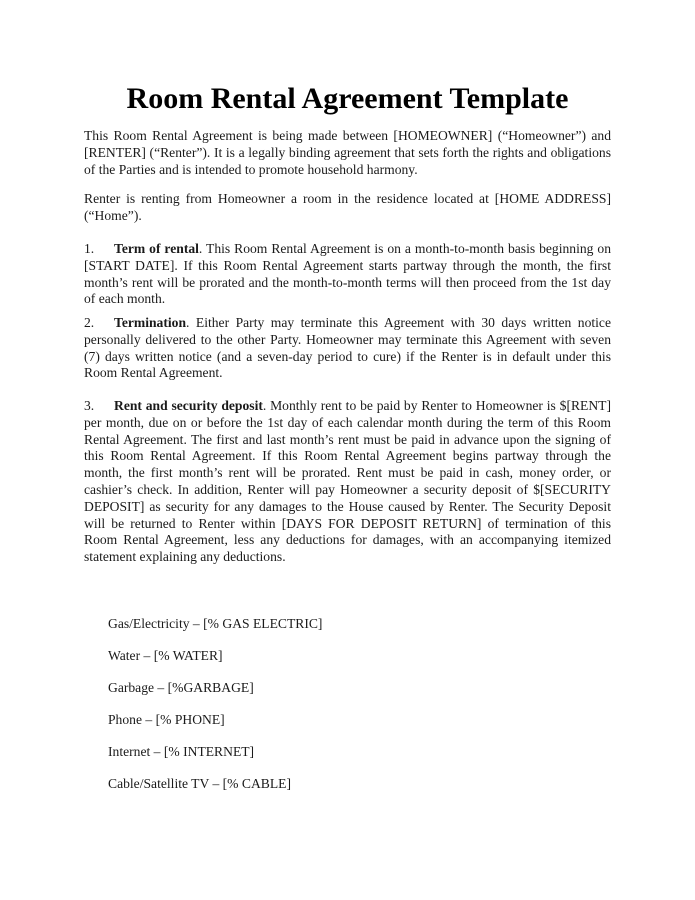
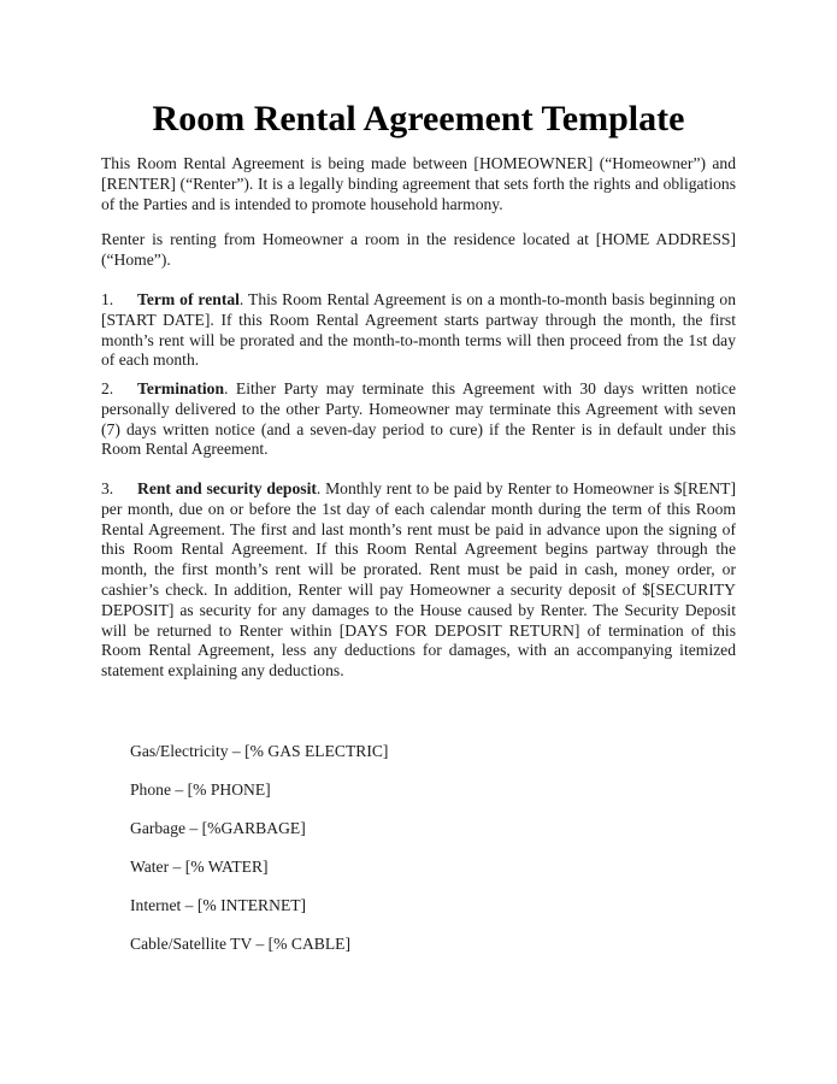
  Room Rental Agreement Template
  This Room Rental Agreement is being made between [HOMEOWNER] (“Homeowner”) and [RENTER] (“Renter”). It is a legally binding agreement that sets forth the rights and obligations of the Parties and is intended to promote household harmony.
  Renter is renting from Homeowner a room in the residence located at [HOME ADDRESS] (“Home”).
  1. Term of rental. This Room Rental Agreement is on a month-to-month basis beginning on [START DATE]. If this Room Rental Agreement starts partway through the month, the first month’s rent will be prorated and the month-to-month terms will then proceed from the 1st day of each month.
  2. Termination. Either Party may terminate this Agreement with 30 days written notice personally delivered to the other Party. Homeowner may terminate this Agreement with seven (7) days written notice (and a seven-day period to cure) if the Renter is in default under this Room Rental Agreement.
  3. Rent and security deposit. Monthly rent to be paid by Renter to Homeowner is $[RENT] per month, due on or before the 1st day of each calendar month during the term of this Room Rental Agreement. The first and last month’s rent must be paid in advance upon the signing of this Room Rental Agreement. If this Room Rental Agreement begins partway through the month, the first month’s rent will be prorated. Rent must be paid in cash, money order, or cashier’s check. In addition, Renter will pay Homeowner a security deposit of $[SECURITY DEPOSIT] as security for any damages to the House caused by Renter. The Security Deposit will be returned to Renter within [DAYS FOR DEPOSIT RETURN] of termination of this Room Rental Agreement, less any deductions for damages, with an accompanying itemized statement explaining any deductions.
  Gas/Electricity – [% GAS ELECTRIC]
- Water – [% WATER]
+ Phone – [% PHONE]
  Garbage – [%GARBAGE]
- Phone – [% PHONE]
+ Water – [% WATER]
  Internet – [% INTERNET]
  Cable/Satellite TV – [% CABLE]
